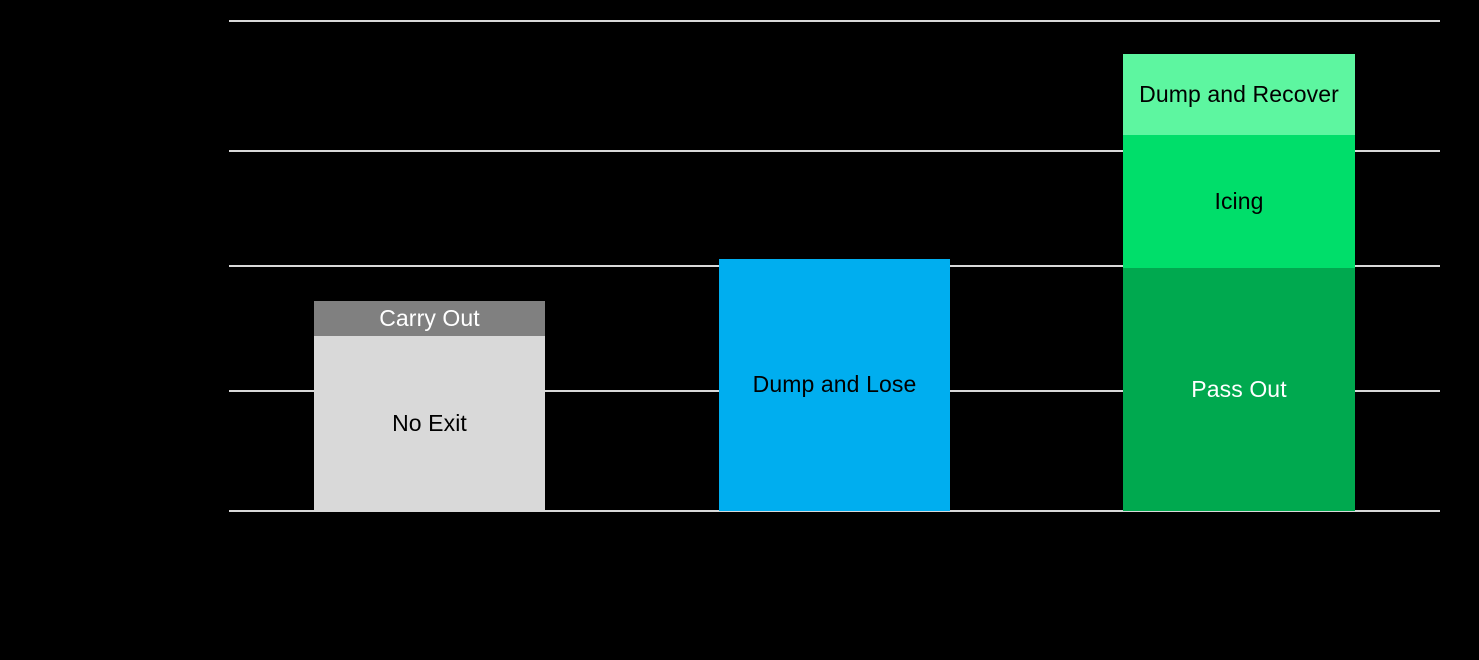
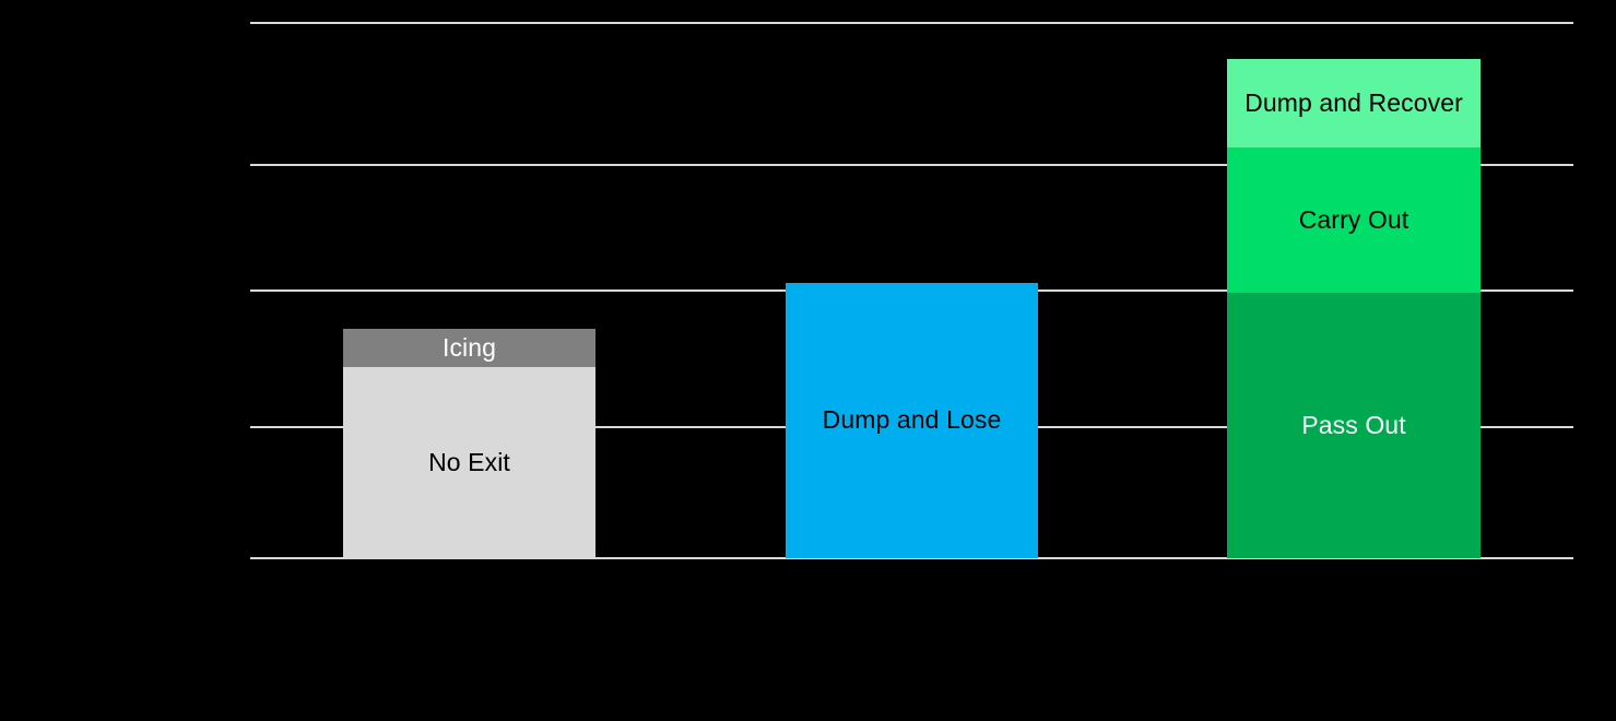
- Carry Out
+ Icing
  No Exit
  Dump and Lose
  Dump and Recover
- Icing
+ Carry Out
  Pass Out
